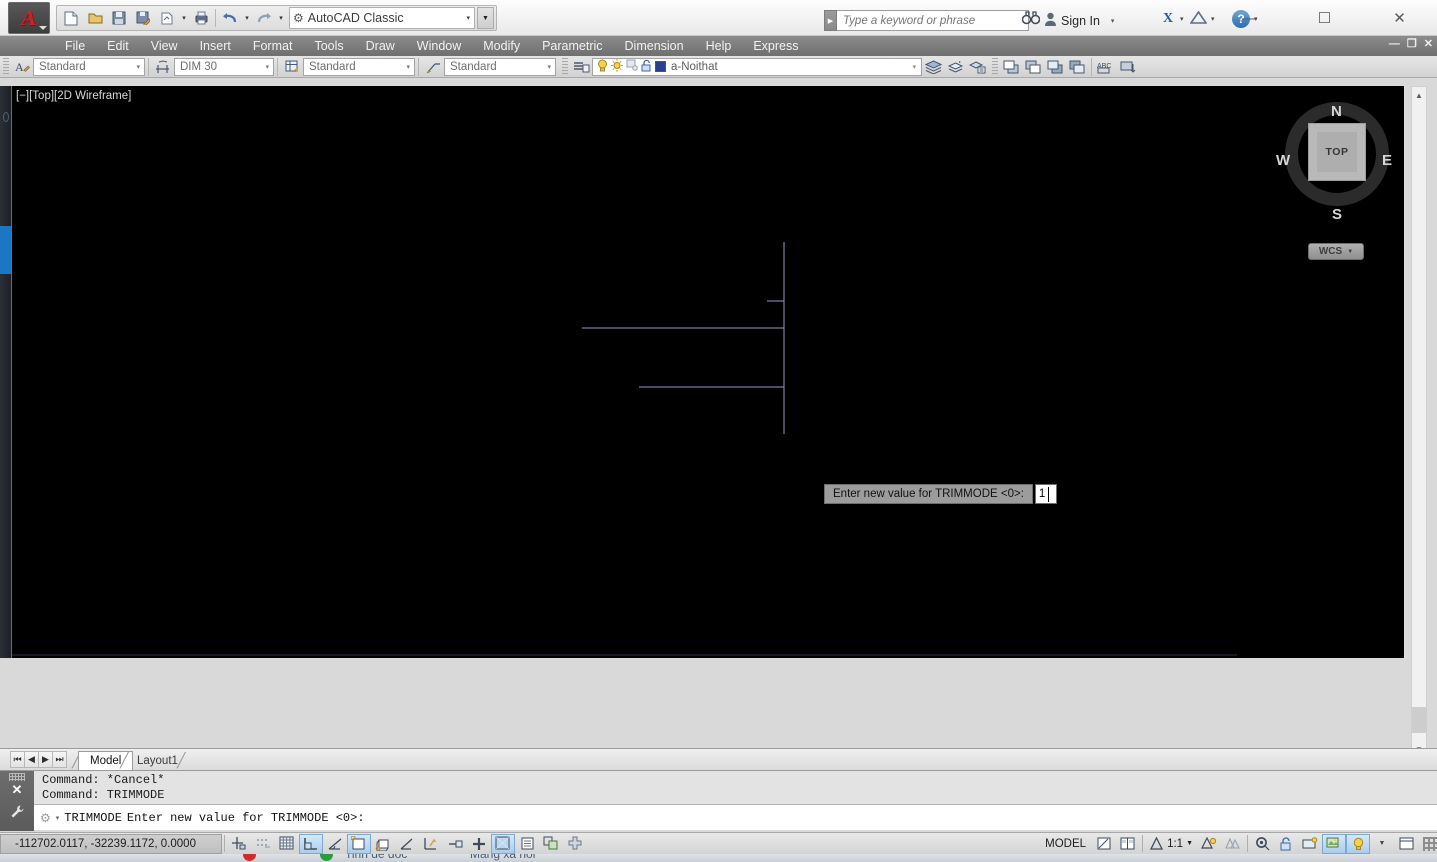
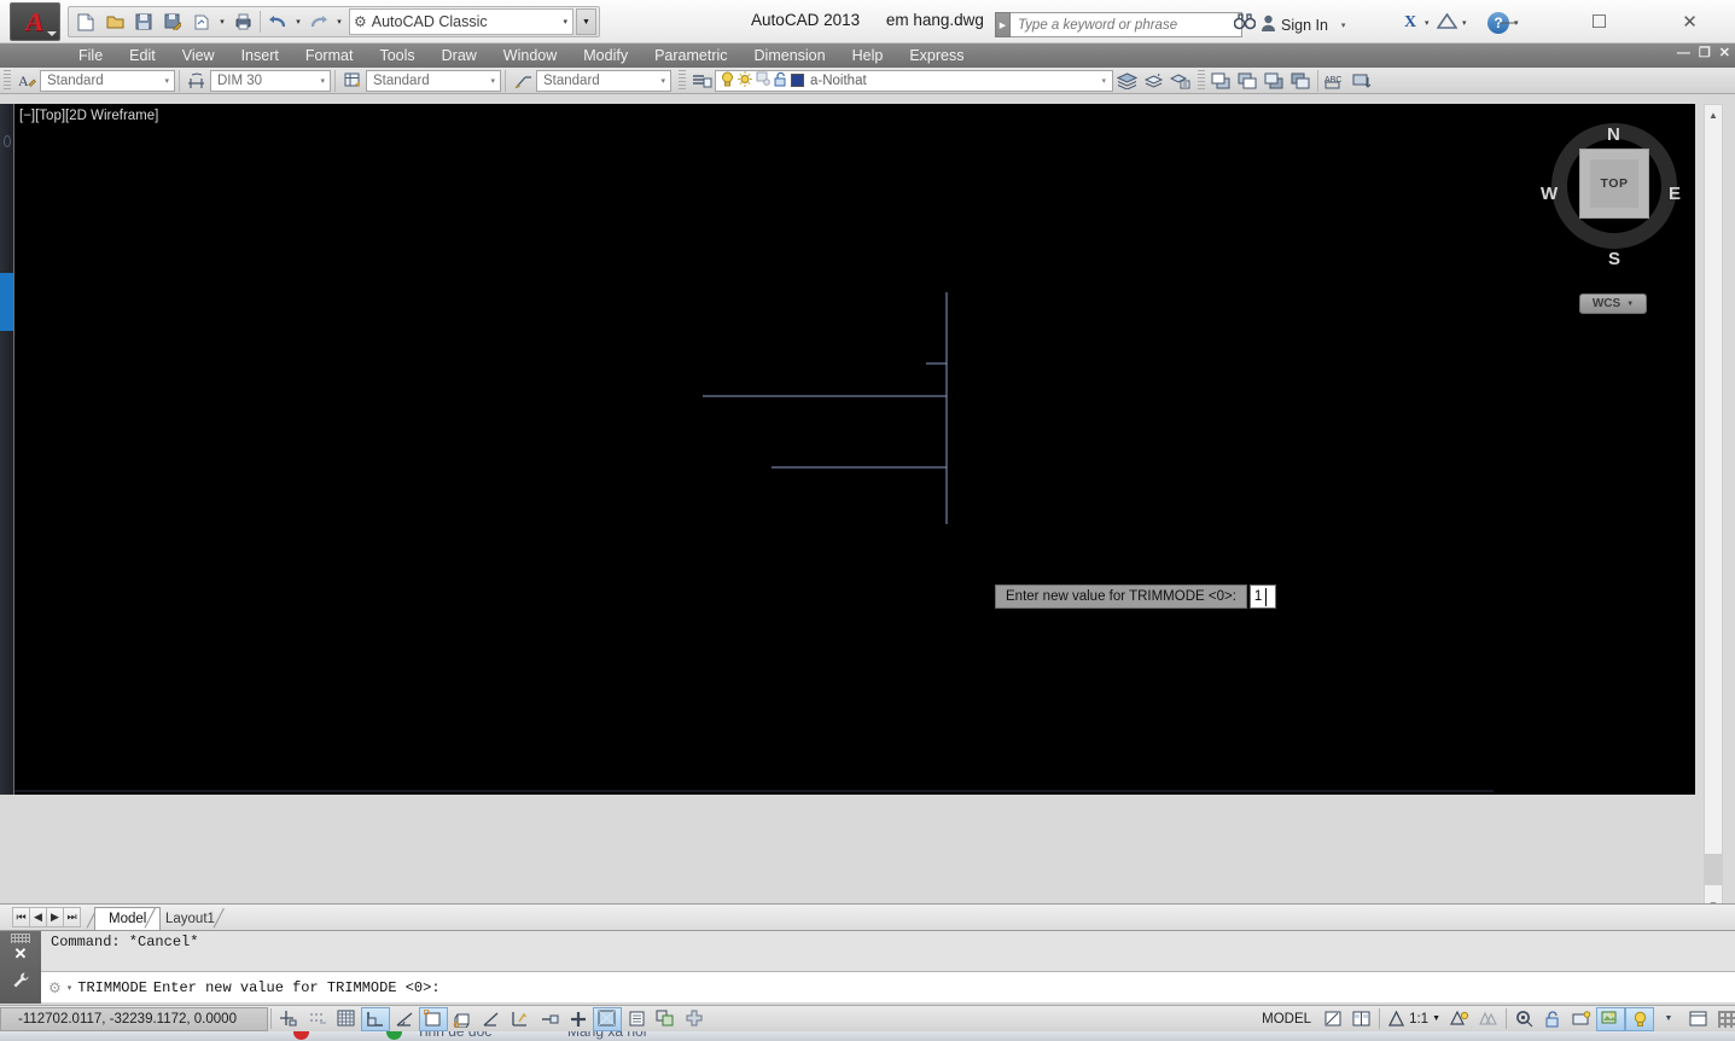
  ⚙
  AutoCAD Classic
+ AutoCAD 2013 em hang.dwg
  Type a keyword or phrase
  Sign In
  X
  ?
  —
  ☐
  ✕
  File
  Edit
  View
  Insert
  Format
  Tools
  Draw
  Window
  Modify
  Parametric
  Dimension
  Help
  Express
  —
  ❐
  ✕
  A
  Standard
  DIM 30
  Standard
  Standard
  a-Noithat
  [−][Top][2D Wireframe]
  TOP
  N
  S
  W
  E
  WCS
  Enter new value for TRIMMODE <0>:
  1
  ▲
  ⏮
  ◀
  ▶
  ⏭
  ╱
  Model
  ╱
  Layout1
  ╱
  ✕
  Command: *Cancel*
- Command: TRIMMODE
  ⚙
  TRIMMODE
  Enter new value for TRIMMODE <0>:
  -112702.0117, -32239.1172, 0.0000
  MODEL
  1:1
  Tinh de doc
  Mang xa hoi
